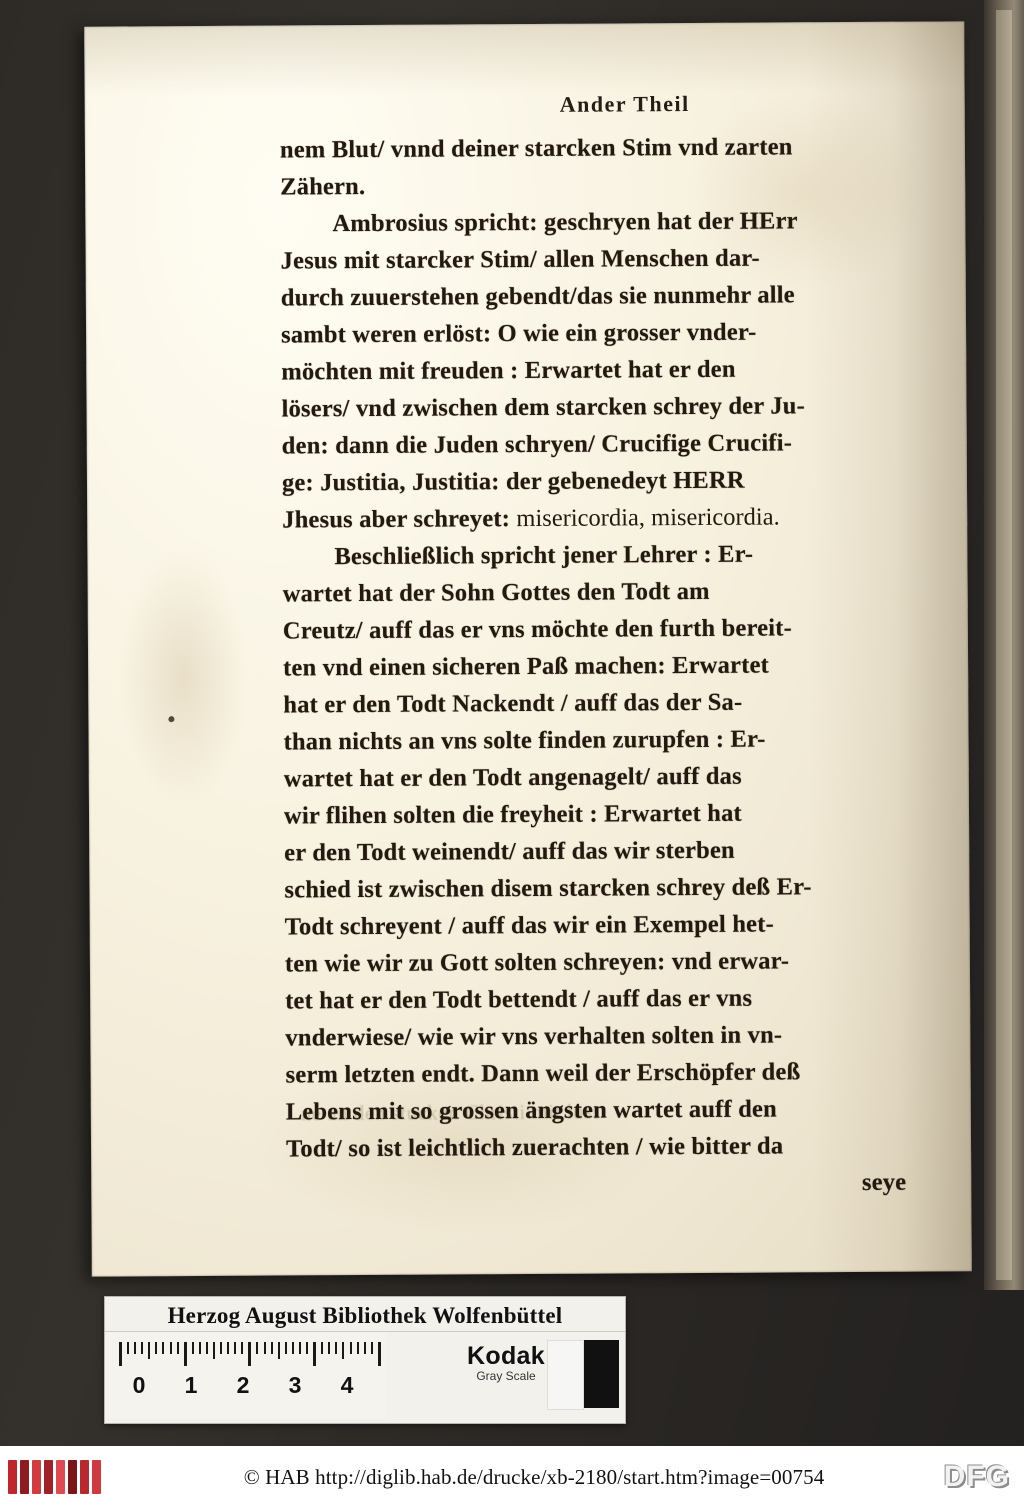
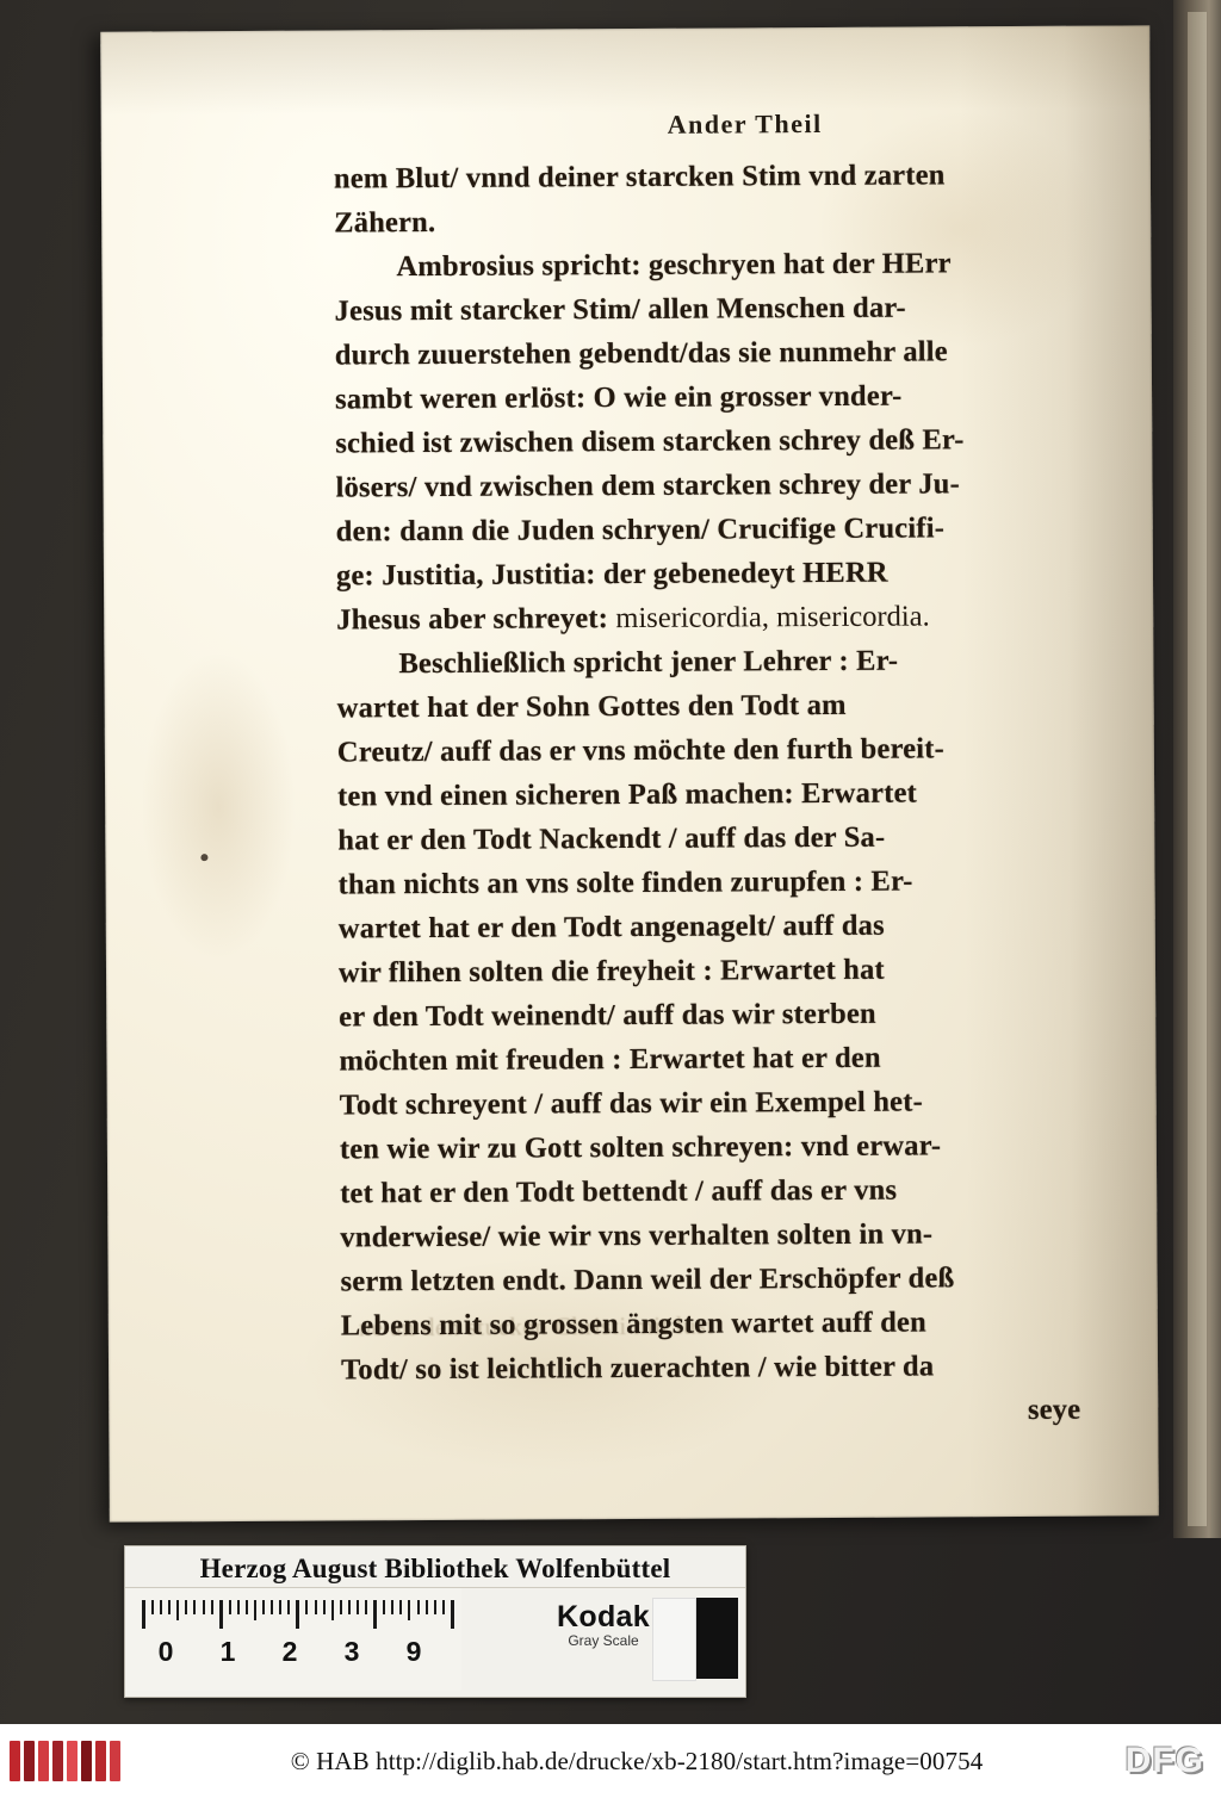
  ne an den stucken Christi mit lust
  Ander Theil
  nem Blut/ vnnd deiner starcken Stim vnd zarten
  Zähern.
  Ambrosius spricht: geschryen hat der HErr
  Jesus mit starcker Stim/ allen Menschen dar-
  durch zuuerstehen gebendt/das sie nunmehr alle
  sambt weren erlöst: O wie ein grosser vnder-
- möchten mit freuden : Erwartet hat er den
+ schied ist zwischen disem starcken schrey deß Er-
  lösers/ vnd zwischen dem starcken schrey der Ju-
  den: dann die Juden schryen/ Crucifige Crucifi-
  ge: Justitia, Justitia: der gebenedeyt HERR
  Jhesus aber schreyet: misericordia, misericordia.
  Beschließlich spricht jener Lehrer : Er-
  wartet hat der Sohn Gottes den Todt am
  Creutz/ auff das er vns möchte den furth bereit-
  ten vnd einen sicheren Paß machen: Erwartet
  hat er den Todt Nackendt / auff das der Sa-
  than nichts an vns solte finden zurupfen : Er-
  wartet hat er den Todt angenagelt/ auff das
  wir flihen solten die freyheit : Erwartet hat
  er den Todt weinendt/ auff das wir sterben
- schied ist zwischen disem starcken schrey deß Er-
+ möchten mit freuden : Erwartet hat er den
  Todt schreyent / auff das wir ein Exempel het-
  ten wie wir zu Gott solten schreyen: vnd erwar-
  tet hat er den Todt bettendt / auff das er vns
  vnderwiese/ wie wir vns verhalten solten in vn-
  serm letzten endt. Dann weil der Erschöpfer deß
  Lebens mit so grossen ängsten wartet auff den
  Todt/ so ist leichtlich zuerachten / wie bitter da
  seye
  Herzog August Bibliothek Wolfenbüttel
  0
  1
  2
  3
- 4
+ 9
  Kodak
  Gray Scale
  © HAB http://diglib.hab.de/drucke/xb-2180/start.htm?image=00754
  DFG
